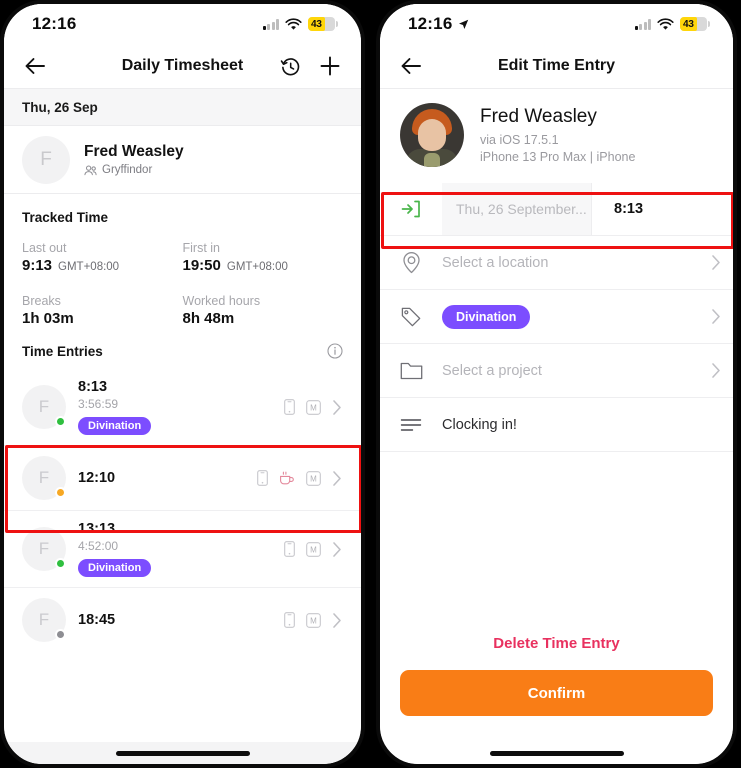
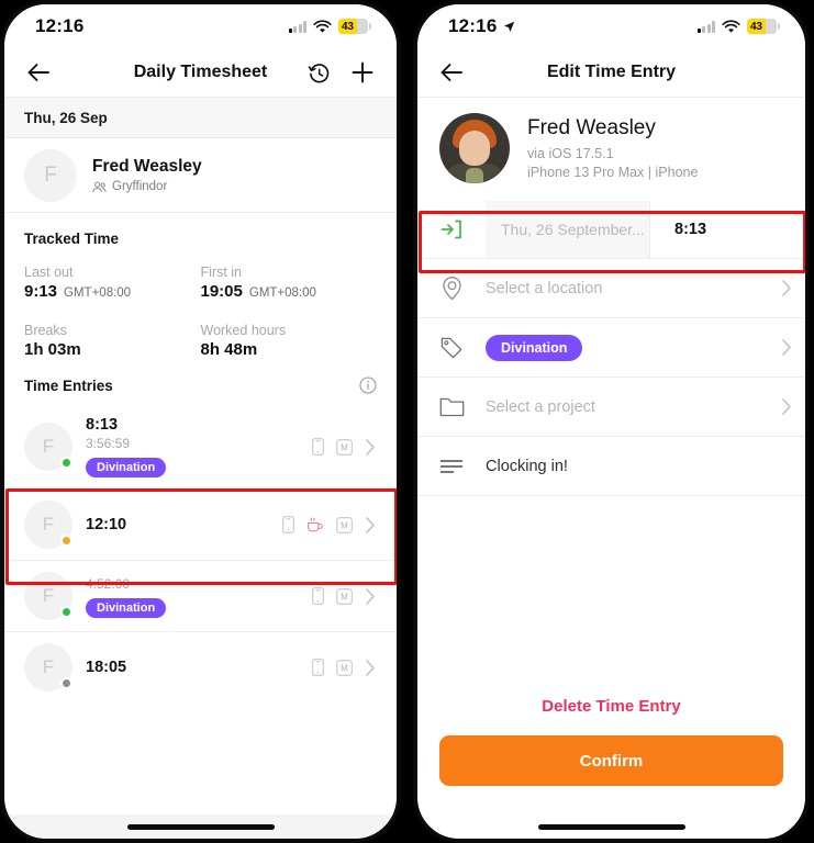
  12:16
  43
  Daily Timesheet
  Thu, 26 Sep
  F
  Fred Weasley
  Gryffindor
  Tracked Time
  Last out
  9:13
  GMT+08:00
  First in
- 19:50
+ 19:05
  GMT+08:00
  Breaks
  1h 03m
  Worked hours
  8h 48m
  Time Entries
  F
  8:13
  3:56:59
  Divination
  M
  F
  12:10
  M
  F
- 13:13
  4:52:00
  Divination
  M
  F
- 18:45
+ 18:05
  M
  12:16
  43
  Edit Time Entry
  Fred Weasley
  via iOS 17.5.1
  iPhone 13 Pro Max | iPhone
  Thu, 26 September...
  8:13
  Select a location
  Divination
  Select a project
  Clocking in!
  Delete Time Entry
  Confirm
